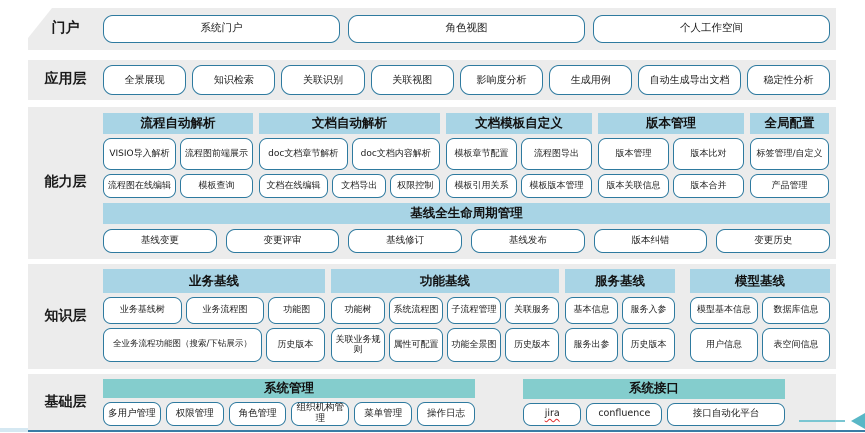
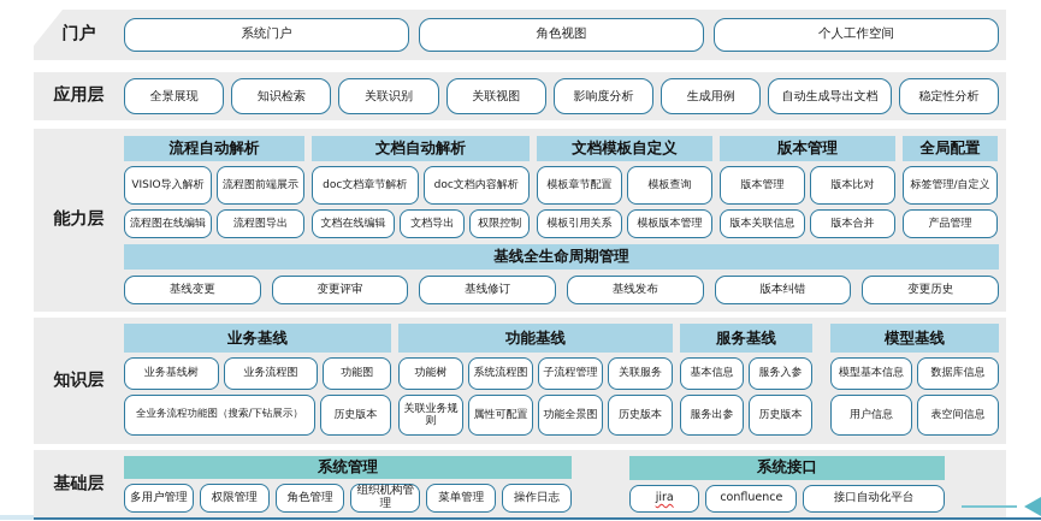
  门户
  系统门户
  角色视图
  个人工作空间
  应用层
  全景展现
  知识检索
  关联识别
  关联视图
  影响度分析
  生成用例
  自动生成导出文档
  稳定性分析
  能力层
  流程自动解析
  VISIO导入解析
  流程图前端展示
  流程图在线编辑
- 模板查询
+ 流程图导出
  文档自动解析
  doc文档章节解析
  doc文档内容解析
  文档在线编辑
  文档导出
  权限控制
  文档模板自定义
  模板章节配置
- 流程图导出
+ 模板查询
  模板引用关系
  模板版本管理
  版本管理
  版本管理
  版本比对
  版本关联信息
  版本合并
  全局配置
  标签管理/自定义
  产品管理
  基线全生命周期管理
  基线变更
  变更评审
  基线修订
  基线发布
  版本纠错
  变更历史
  知识层
  业务基线
  业务基线树
  业务流程图
  功能图
  全业务流程功能图（搜索/下钻展示）
  历史版本
  功能基线
  功能树
  系统流程图
  子流程管理
  关联服务
  关联业务规则
  属性可配置
  功能全景图
  历史版本
  服务基线
  基本信息
  服务入参
  服务出参
  历史版本
  模型基线
  模型基本信息
  数据库信息
  用户信息
  表空间信息
  基础层
  系统管理
  多用户管理
  权限管理
  角色管理
  组织机构管理
  菜单管理
  操作日志
  系统接口
  jira
  confluence
  接口自动化平台
